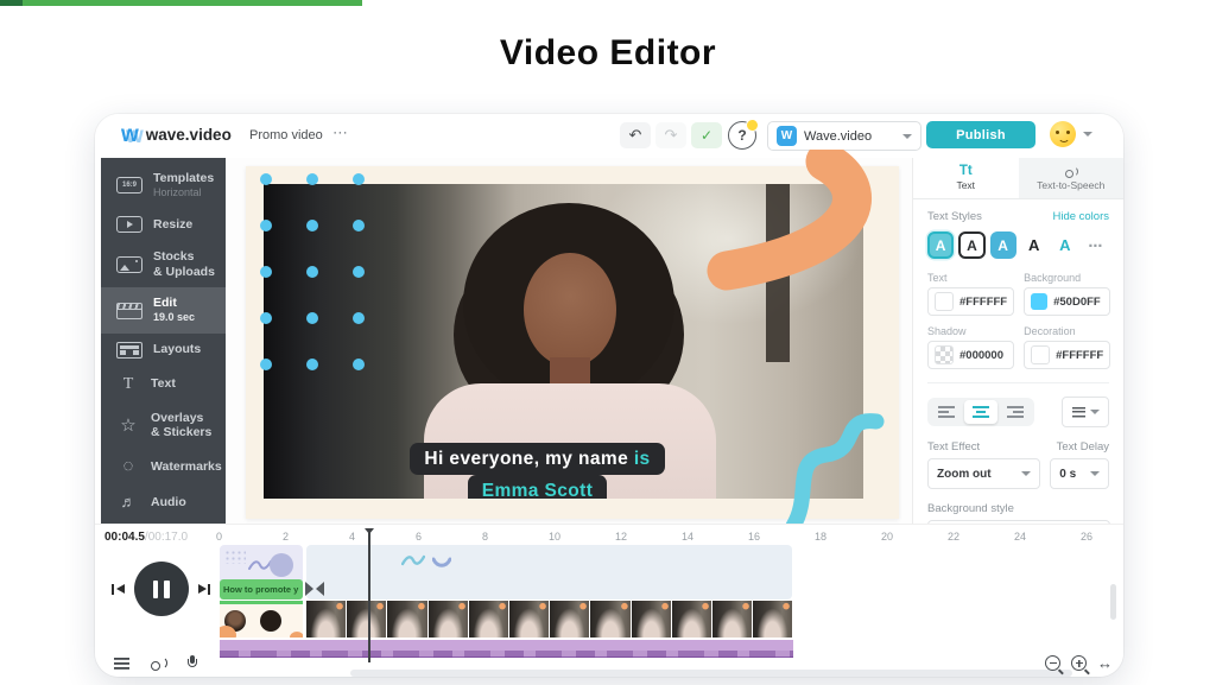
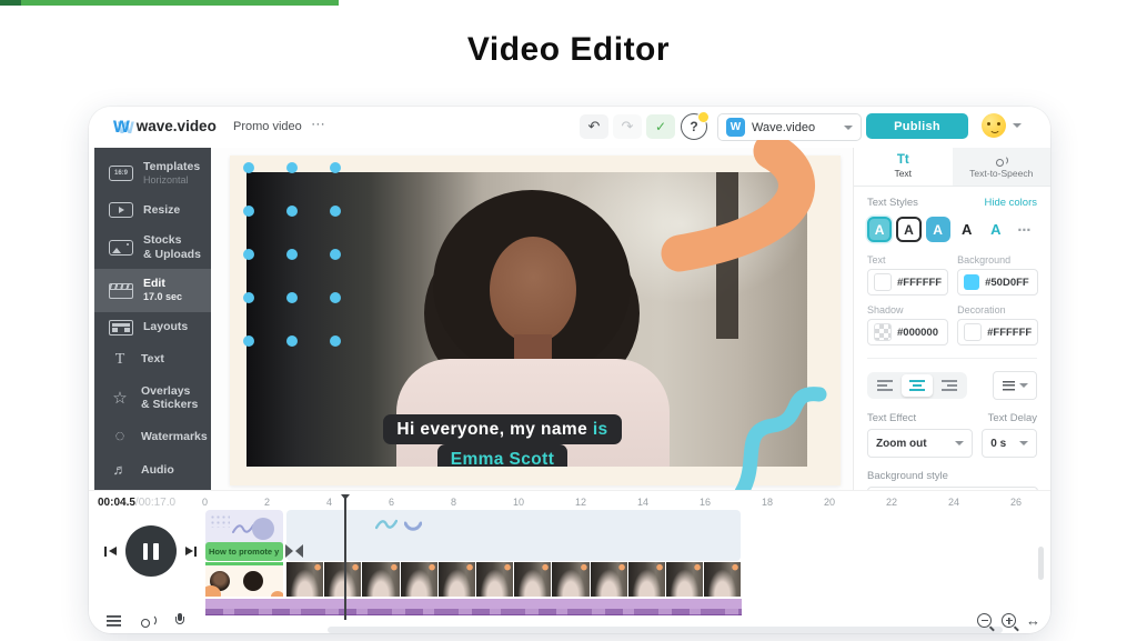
  Video Editor
  w
  wave.video
  Promo video
  ⋯
  ↶
  ↷
  ✓
  ?
  W
  Wave.video
  Publish
  Templates
  Horizontal
  Resize
  Stocks
  & Uploads
  Edit
- 19.0 sec
+ 17.0 sec
  Layouts
  T
  Text
  ☆
  Overlays
  & Stickers
  ◌
  Watermarks
  ♬
  Audio
  Hi everyone, my name is
  Emma Scott
  Tt
  Text
  Text-to-Speech
  Text Styles
  Hide colors
  A
  A
  A
  A
  A
  ⋯
  Text
  #FFFFFF
  Background
  #50D0FF
  Shadow
  #000000
  Decoration
  #FFFFFF
  Text Effect
  Text Delay
  Zoom out
  0 s
  Background style
  00:04.5/00:17.0
  0
  2
  4
  6
  8
  10
  12
  14
  16
  18
  20
  22
  24
  26
  How to promote y
  ↔
